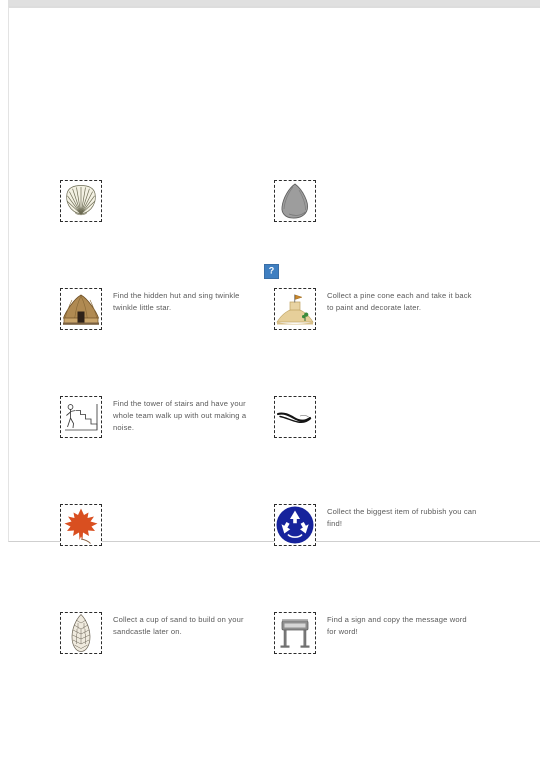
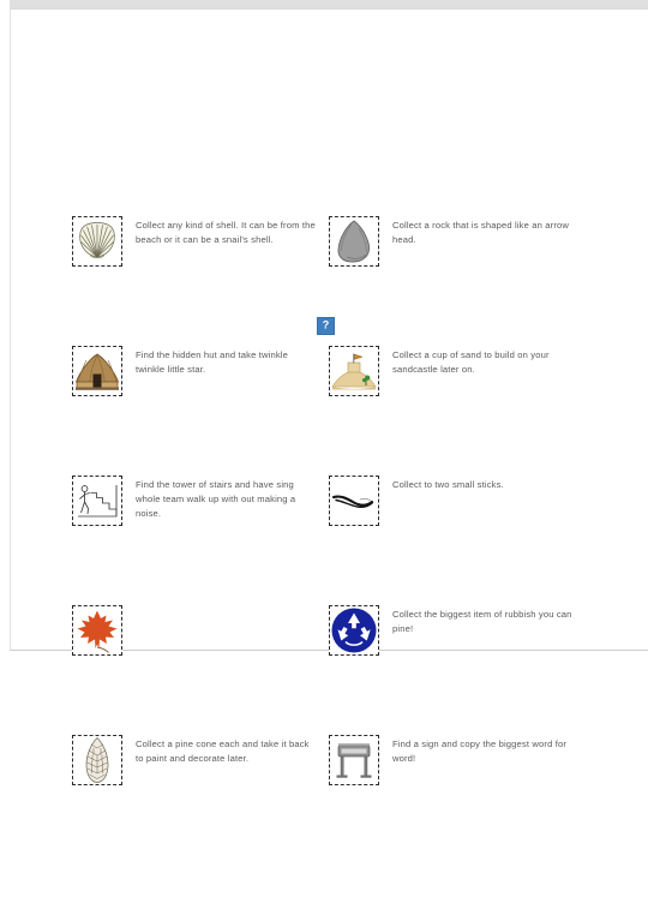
  ?
+ Collect any kind of shell. It can be from the beach or it can be a snail's shell.
+ Collect a rock that is shaped like an arrow head.
- Find the hidden hut and sing twinkle twinkle little star.
+ Find the hidden hut and take twinkle twinkle little star.
- Collect a pine cone each and take it back to paint and decorate later.
+ Collect a cup of sand to build on your sandcastle later on.
- Find the tower of stairs and have your whole team walk up with out making a noise.
+ Find the tower of stairs and have sing whole team walk up with out making a noise.
+ Collect to two small sticks.
- Collect the biggest item of rubbish you can find!
+ Collect the biggest item of rubbish you can pine!
- Collect a cup of sand to build on your sandcastle later on.
+ Collect a pine cone each and take it back to paint and decorate later.
- Find a sign and copy the message word for word!
+ Find a sign and copy the biggest word for word!
